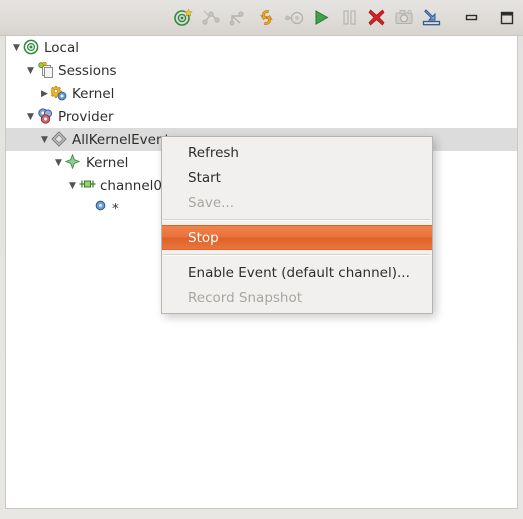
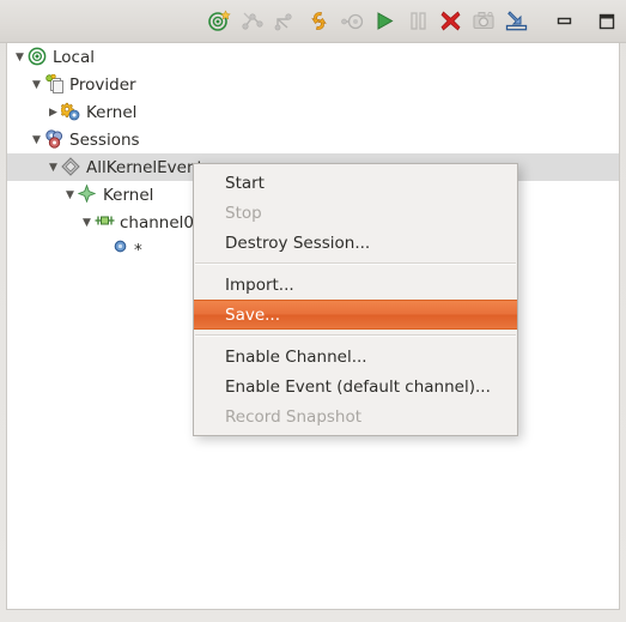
  ▼
  Local
  ▼
- Sessions
+ Provider
  ▶
  Kernel
  ▼
- Provider
+ Sessions
  ▼
  AllKernelEve
  ▼
  Kernel
  ▼
  channel0
  *
- Refresh
  Start
- Save...
+ Stop
+ Destroy Session...
+ Import...
- Stop
+ Save...
+ Enable Channel...
  Enable Event (default channel)...
  Record Snapshot
